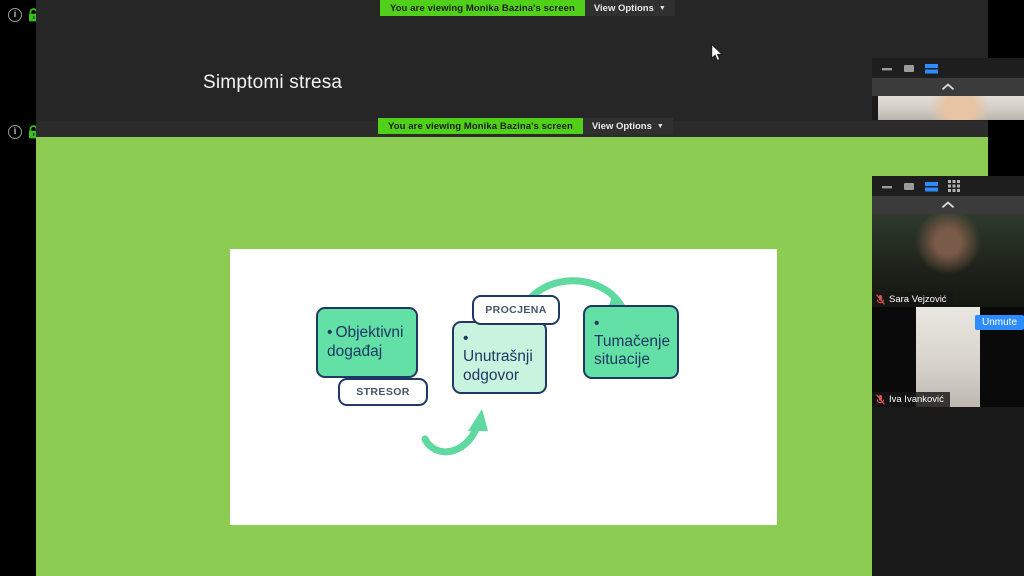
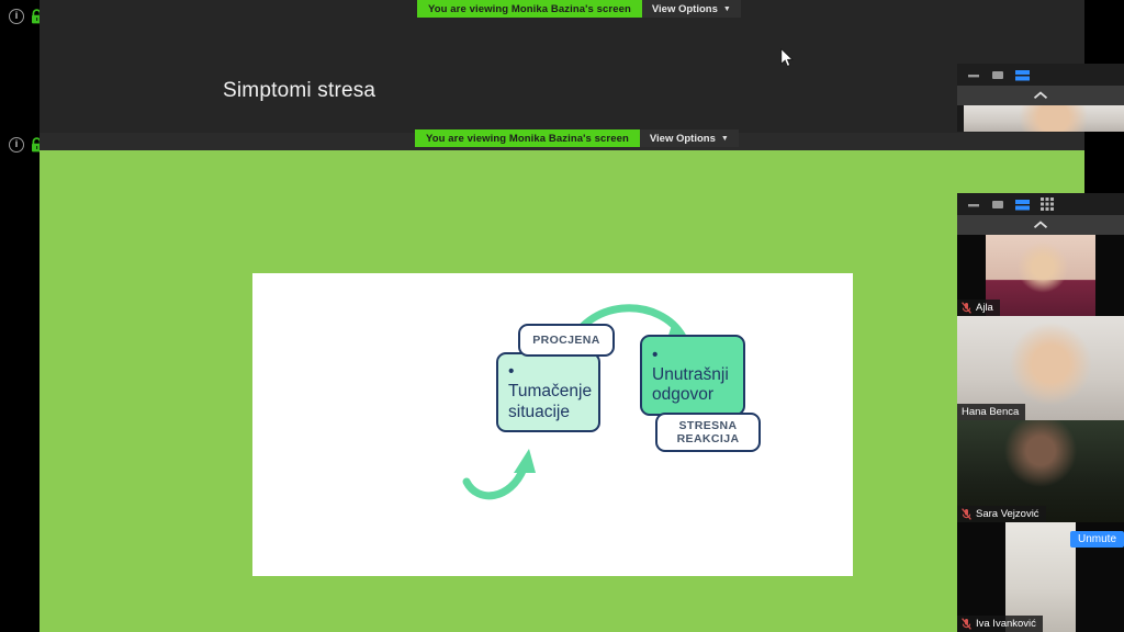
  i
  i
  Simptomi stresa
- • Objektivni događaj
- STRESOR
- •Unutrašnji odgovor
+ •Tumačenje situacije
  PROCJENA
- •Tumačenje situacije
+ •Unutrašnji odgovor
+ STRESNA REAKCIJA
  You are viewing Monika Bazina's screen
  View Options
  You are viewing Monika Bazina's screen
  View Options
+ Ajla
+ Hana Benca
  Sara Vejzović
  Unmute
  Iva Ivanković
